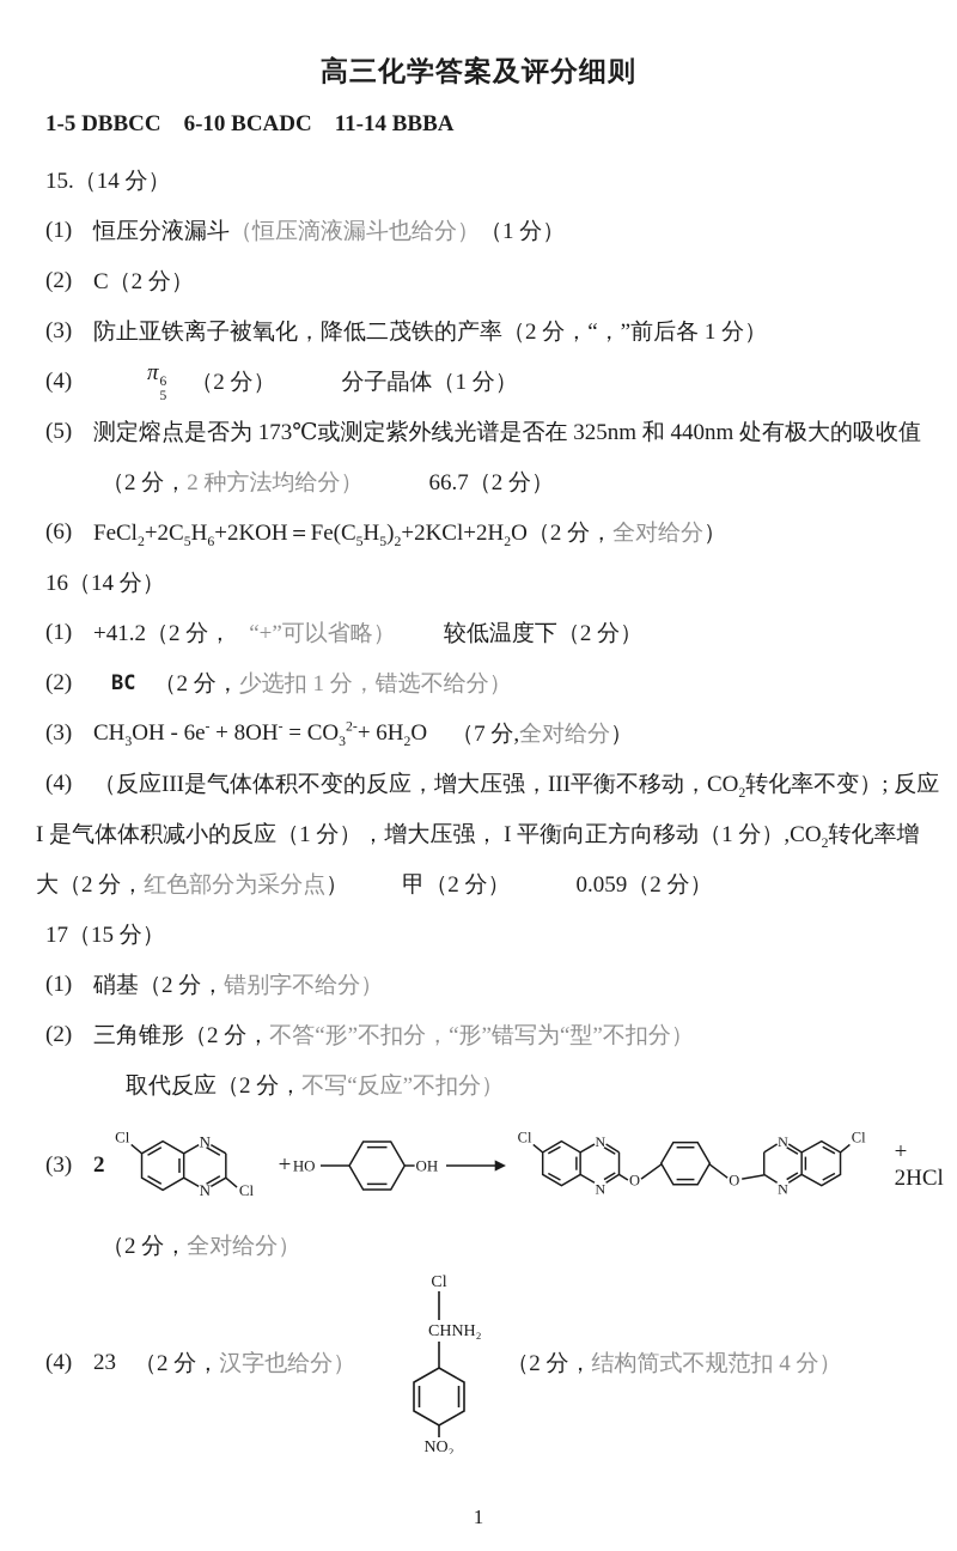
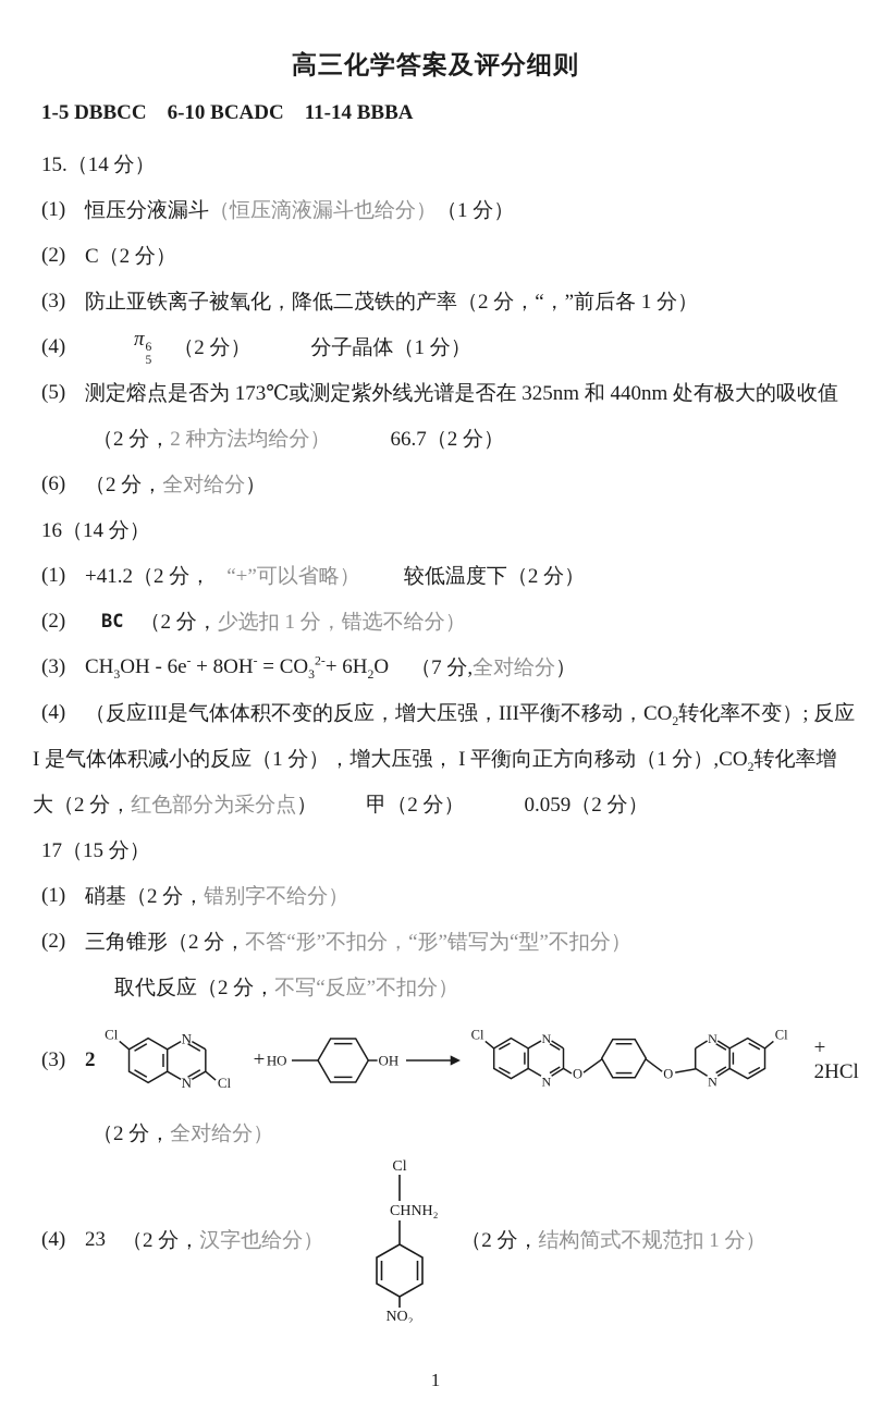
  高三化学答案及评分细则
  1-5 DBBCC 6-10 BCADC 11-14 BBBA
  15.（14 分）
  (1)
  恒压分液漏斗
  （恒压滴液漏斗也给分）
  （1 分）
  (2)
  C（2 分）
  (3)
  防止亚铁离子被氧化，降低二茂铁的产率（2 分，“，”前后各 1 分）
  (4)
  π
  6
  5
  （2 分）
  分子晶体（1 分）
  (5)
  测定熔点是否为 173℃或测定紫外线光谱是否在 325nm 和 440nm 处有极大的吸收值
  （2 分，
  2 种方法均给分）
  66.7（2 分）
  (6)
- FeCl2+2C5H6+2KOH＝Fe(C5H5)2+2KCl+2H2O
  （2 分，
  全对给分
  ）
  16（14 分）
  (1)
  +41.2（2 分，
  “+”可以省略）
  较低温度下（2 分）
  (2)
  BC
  （2 分，
  少选扣 1 分，错选不给分）
  (3)
  CH3OH - 6e- + 8OH- = CO32-+ 6H2O
  （7 分,
  全对给分
  ）
  (4)
  （反应III是气体体积不变的反应，增大压强，III平衡不移动，CO2转化率不变）; 反应
  I 是气体体积减小的反应（1 分），增大压强， I 平衡向正方向移动（1 分）,CO2转化率增
  大（2 分，
  红色部分为采分点
  ）
  甲（2 分）
  0.059（2 分）
  17（15 分）
  (1)
  硝基（2 分，
  错别字不给分）
  (2)
  三角锥形（2 分，
  不答“形”不扣分，“形”错写为“型”不扣分）
  取代反应（2 分，
  不写“反应”不扣分）
  (3)
  2
  N
  N
  Cl
  Cl
  +
  HO
  OH
  N
  N
  Cl
  O
  O
  N
  N
  Cl
  + 2HCl
  （2 分，
  全对给分）
  (4)
  23
  （2 分，
  汉字也给分）
  Cl
  CHNH₂
  NO₂
  （2 分，
- 结构简式不规范扣 4 分）
+ 结构简式不规范扣 1 分）
  1
